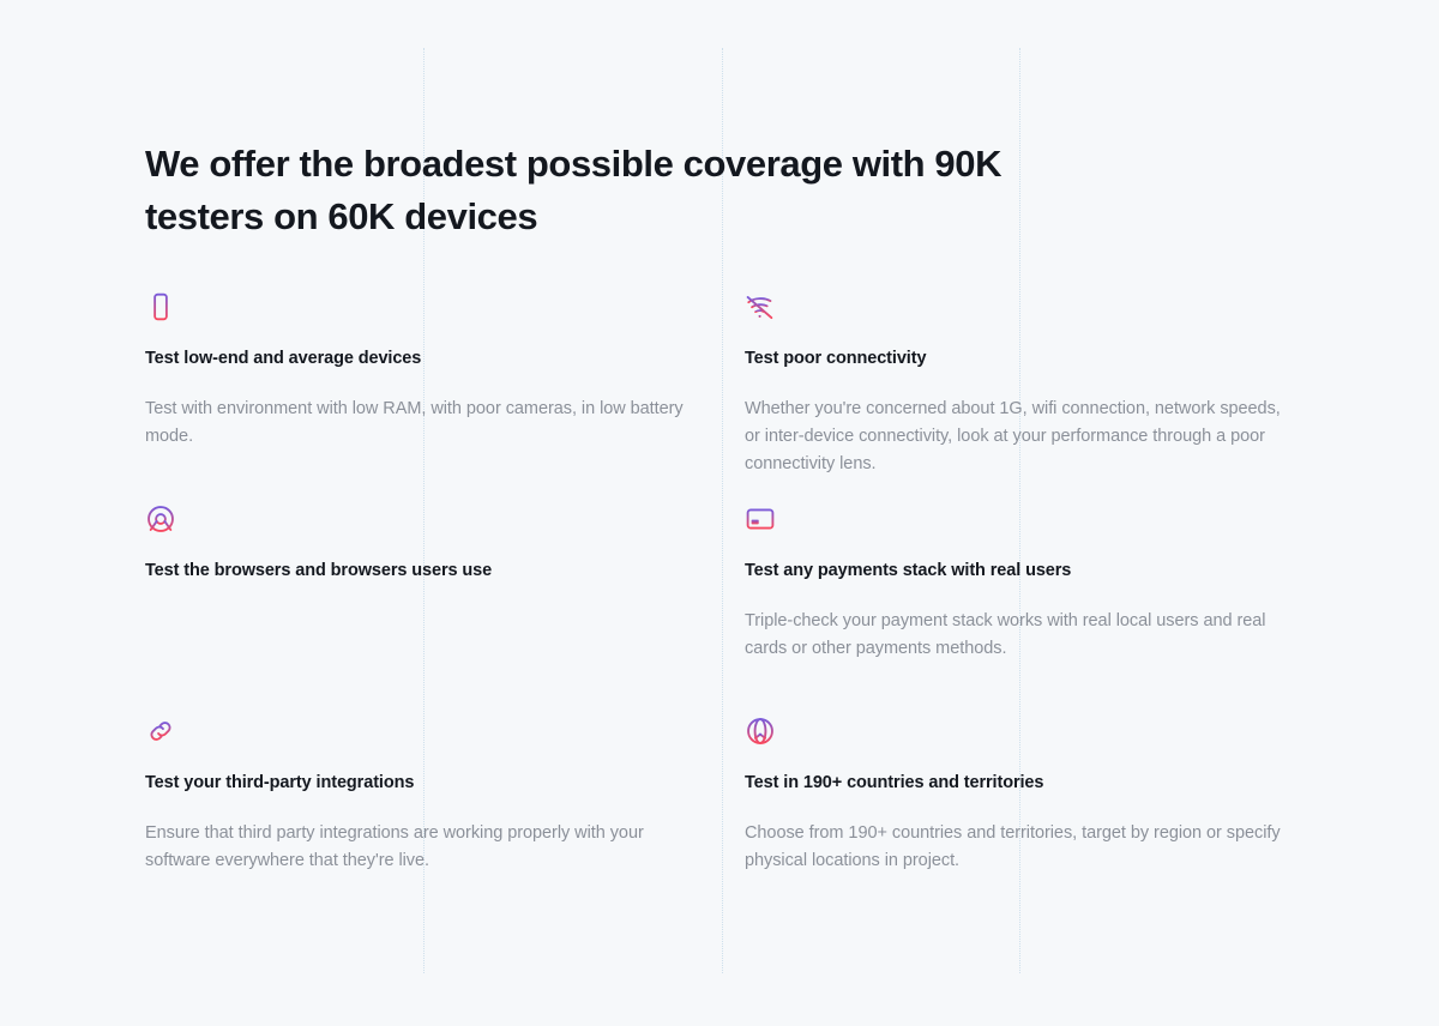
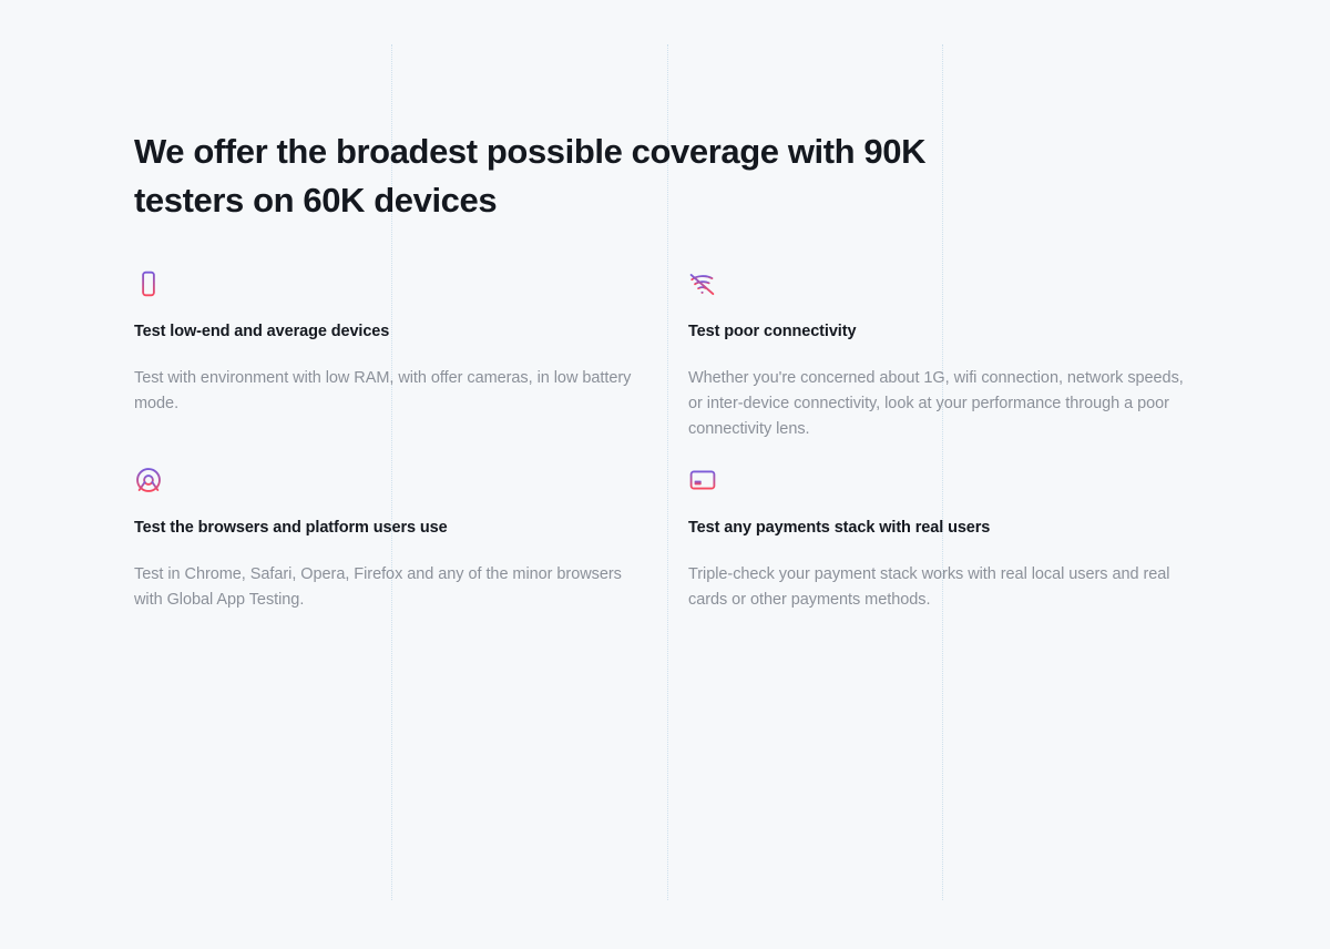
  We offer the broadest possible coverage with 90K testers on 60K devices
  Test low-end and average devices
- Test with environment with low RAM, with poor cameras, in low battery mode.
+ Test with environment with low RAM, with offer cameras, in low battery mode.
  Test poor connectivity
  Whether you're concerned about 1G, wifi connection, network speeds, or inter-device connectivity, look at your performance through a poor connectivity lens.
- Test the browsers and browsers users use
+ Test the browsers and platform users use
+ Test in Chrome, Safari, Opera, Firefox and any of the minor browsers with Global App Testing.
  Test any payments stack with real users
  Triple-check your payment stack works with real local users and real cards or other payments methods.
- Test your third-party integrations
- Ensure that third party integrations are working properly with your software everywhere that they're live.
- Test in 190+ countries and territories
- Choose from 190+ countries and territories, target by region or specify physical locations in project.
